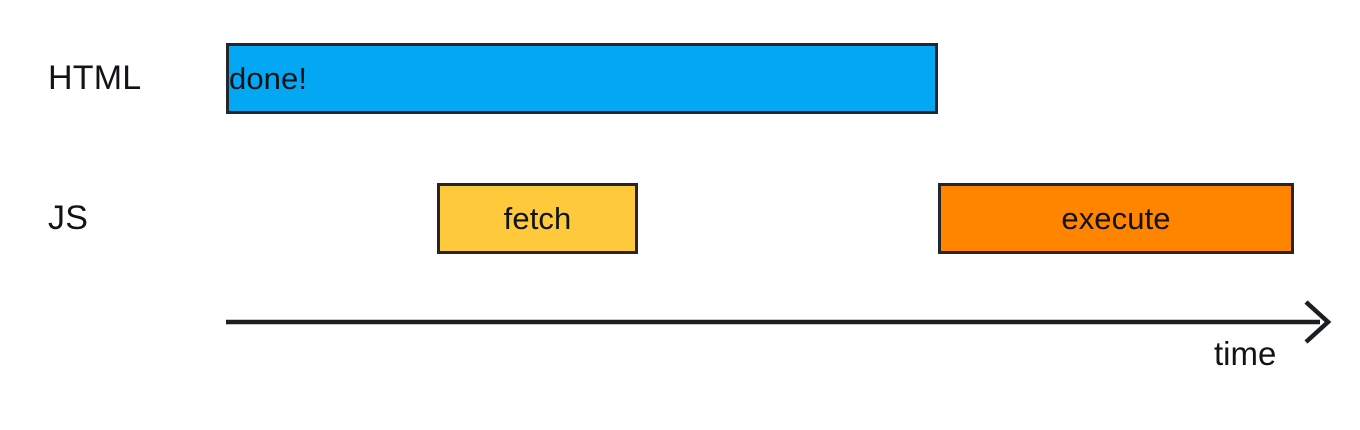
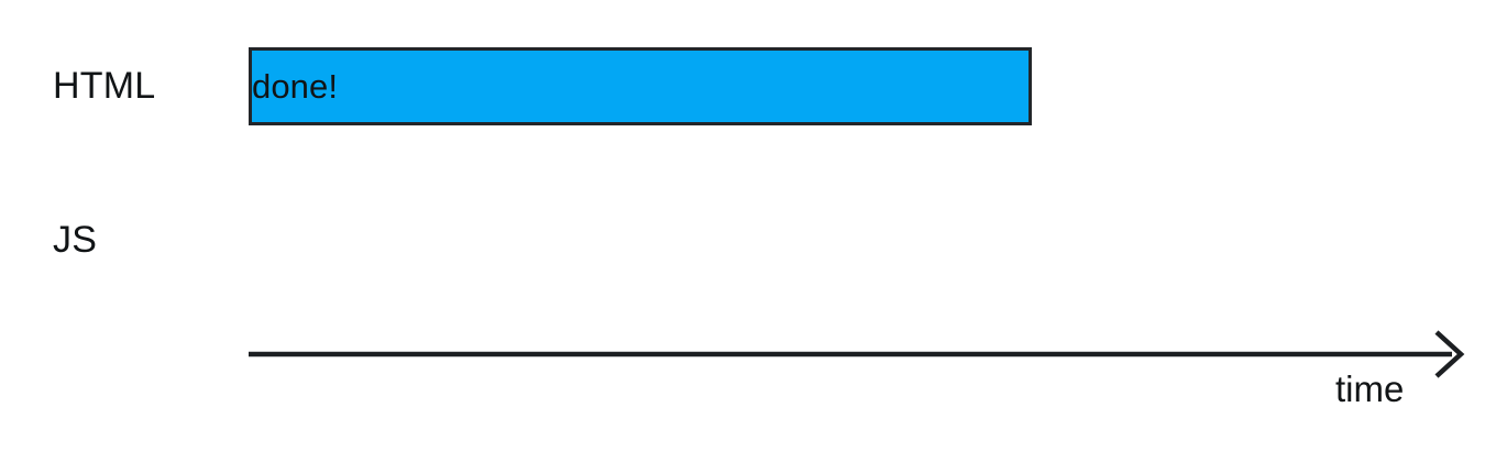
  HTML
  JS
  done!
- fetch
- execute
  time
